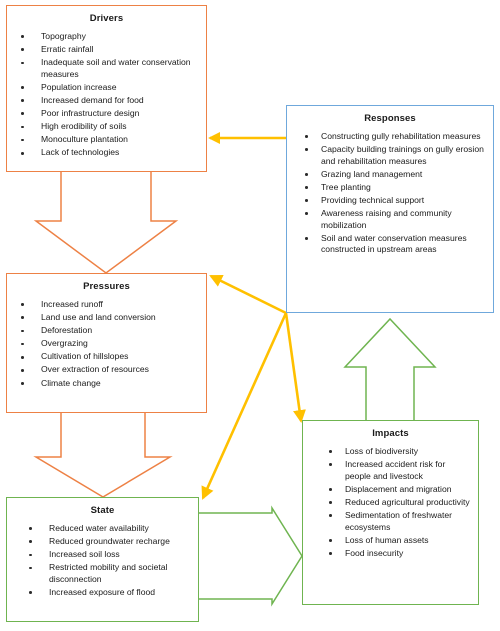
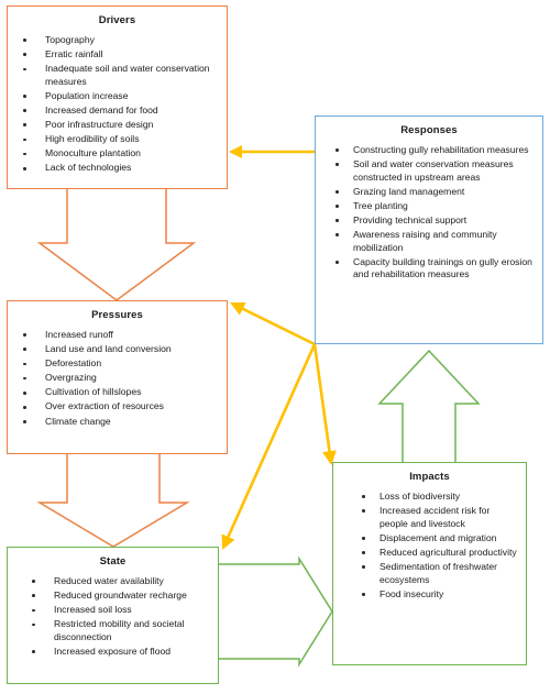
  Drivers
  Topography
  Erratic rainfall
  Inadequate soil and water conservation measures
  Population increase
  Increased demand for food
  Poor infrastructure design
  High erodibility of soils
  Monoculture plantation
  Lack of technologies
  Pressures
  Increased runoff
  Land use and land conversion
  Deforestation
  Overgrazing
  Cultivation of hillslopes
  Over extraction of resources
  Climate change
  State
  Reduced water availability
  Reduced groundwater recharge
  Increased soil loss
  Restricted mobility and societal disconnection
  Increased exposure of flood
  Impacts
  Loss of biodiversity
  Increased accident risk for people and livestock
  Displacement and migration
  Reduced agricultural productivity
  Sedimentation of freshwater ecosystems
- Loss of human assets
  Food insecurity
  Responses
  Constructing gully rehabilitation measures
- Capacity building trainings on gully erosion and rehabilitation measures
+ Soil and water conservation measures constructed in upstream areas
  Grazing land management
  Tree planting
  Providing technical support
  Awareness raising and community mobilization
- Soil and water conservation measures constructed in upstream areas
+ Capacity building trainings on gully erosion and rehabilitation measures
